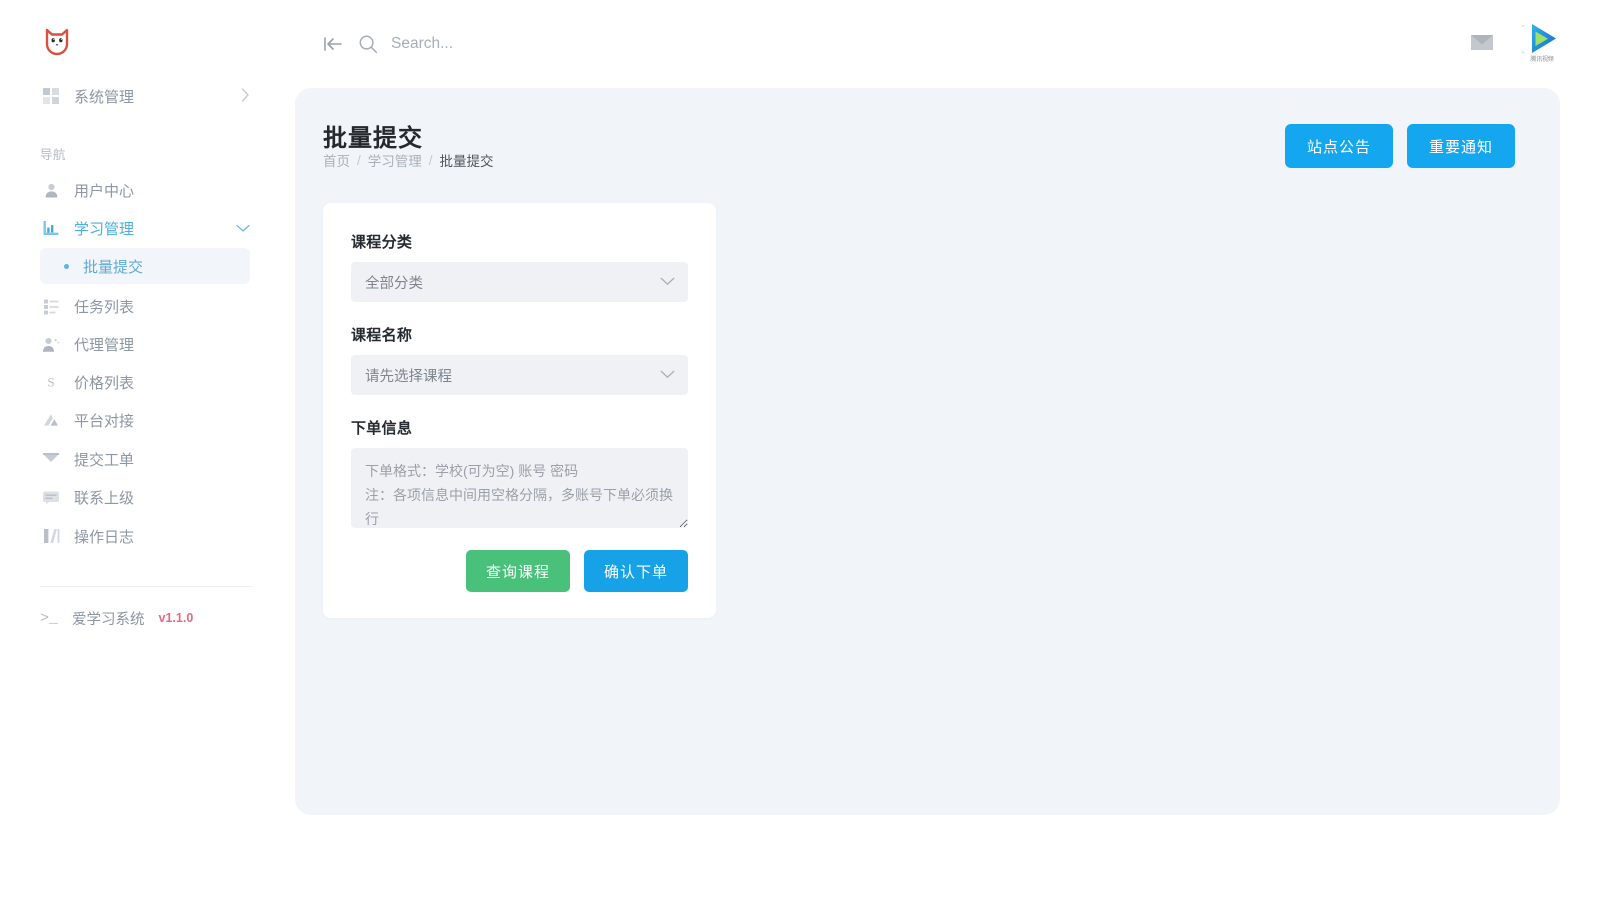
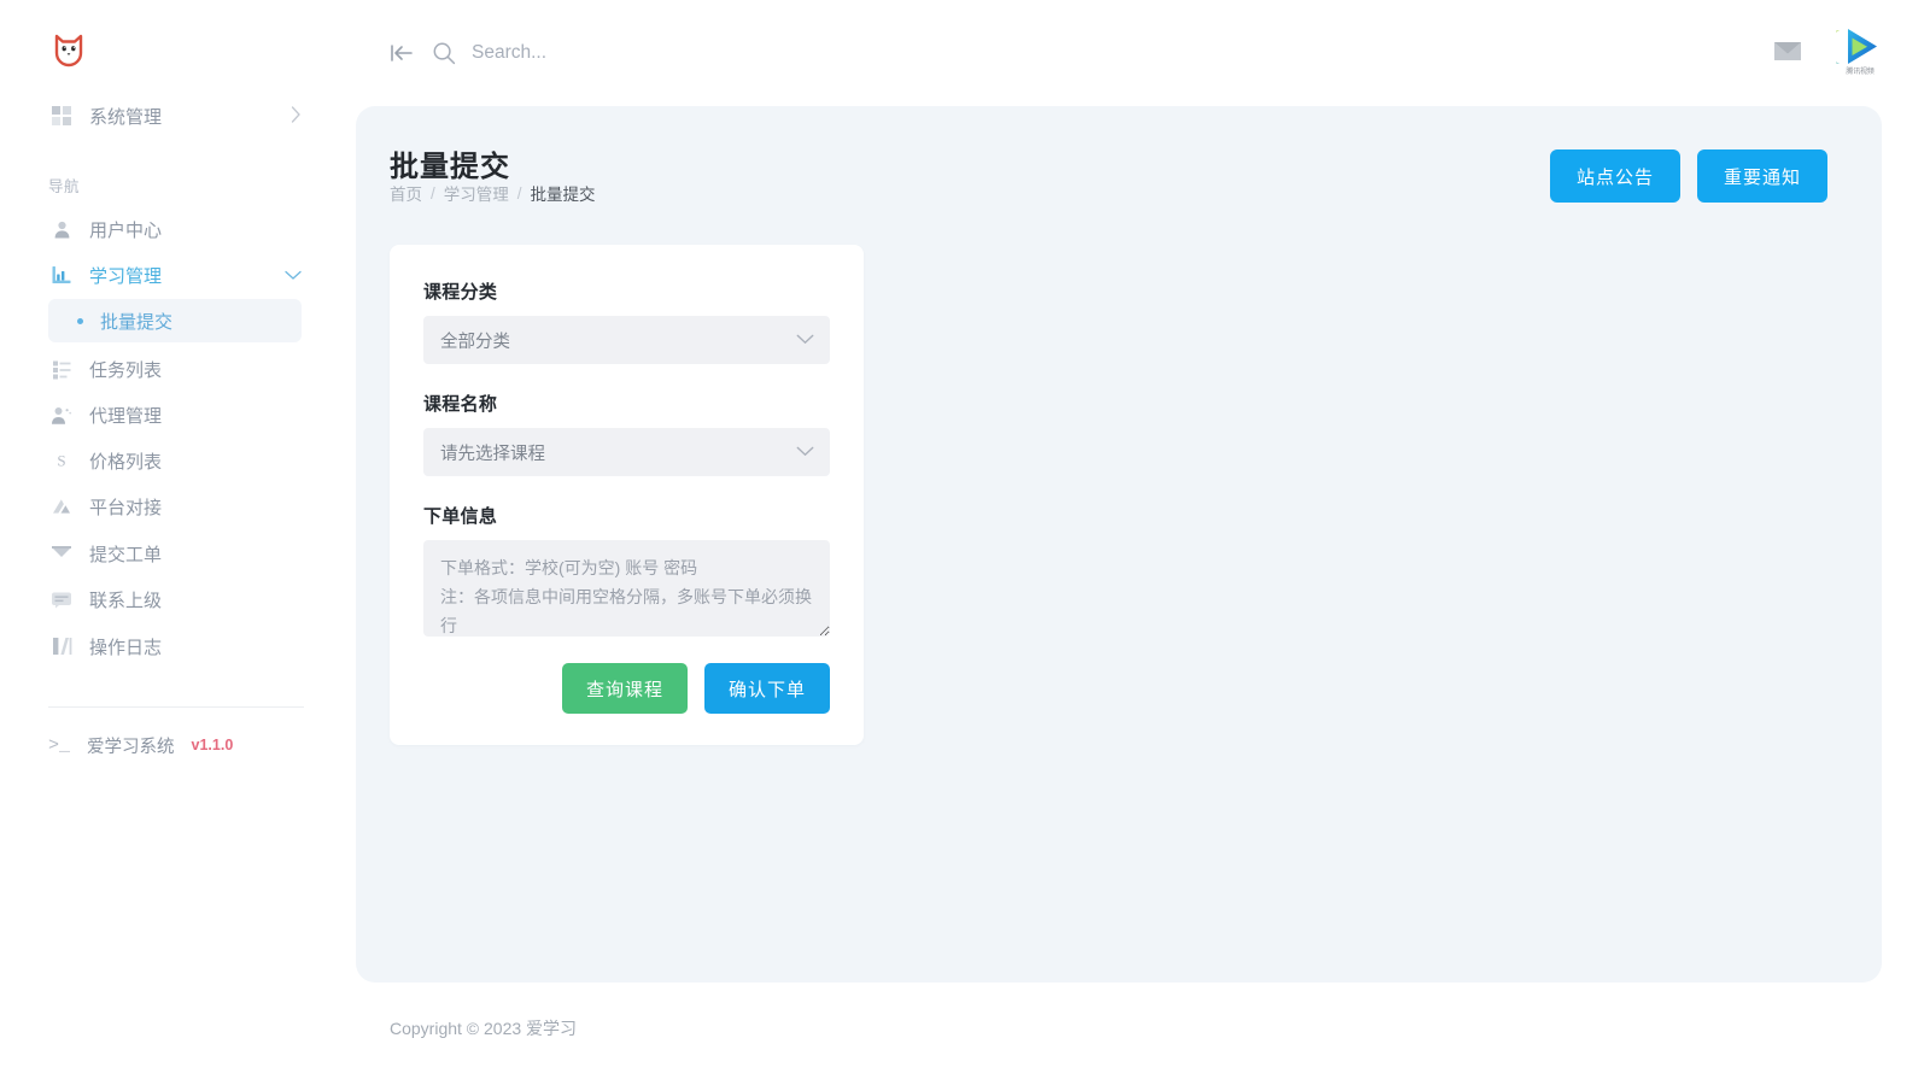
  系统管理
  导航
  用户中心
  学习管理
  批量提交
  任务列表
  代理管理
  S
  价格列表
  平台对接
  提交工单
  联系上级
  操作日志
  >_
  爱学习系统
  v1.1.0
  Search...
  批量提交
  首页
  /
  学习管理
  /
  批量提交
  站点公告
  重要通知
  课程分类
  全部分类
  课程名称
  请先选择课程
  下单信息
  下单格式：学校(可为空) 账号 密码
  查询课程
  确认下单
+ Copyright © 2023 爱学习
